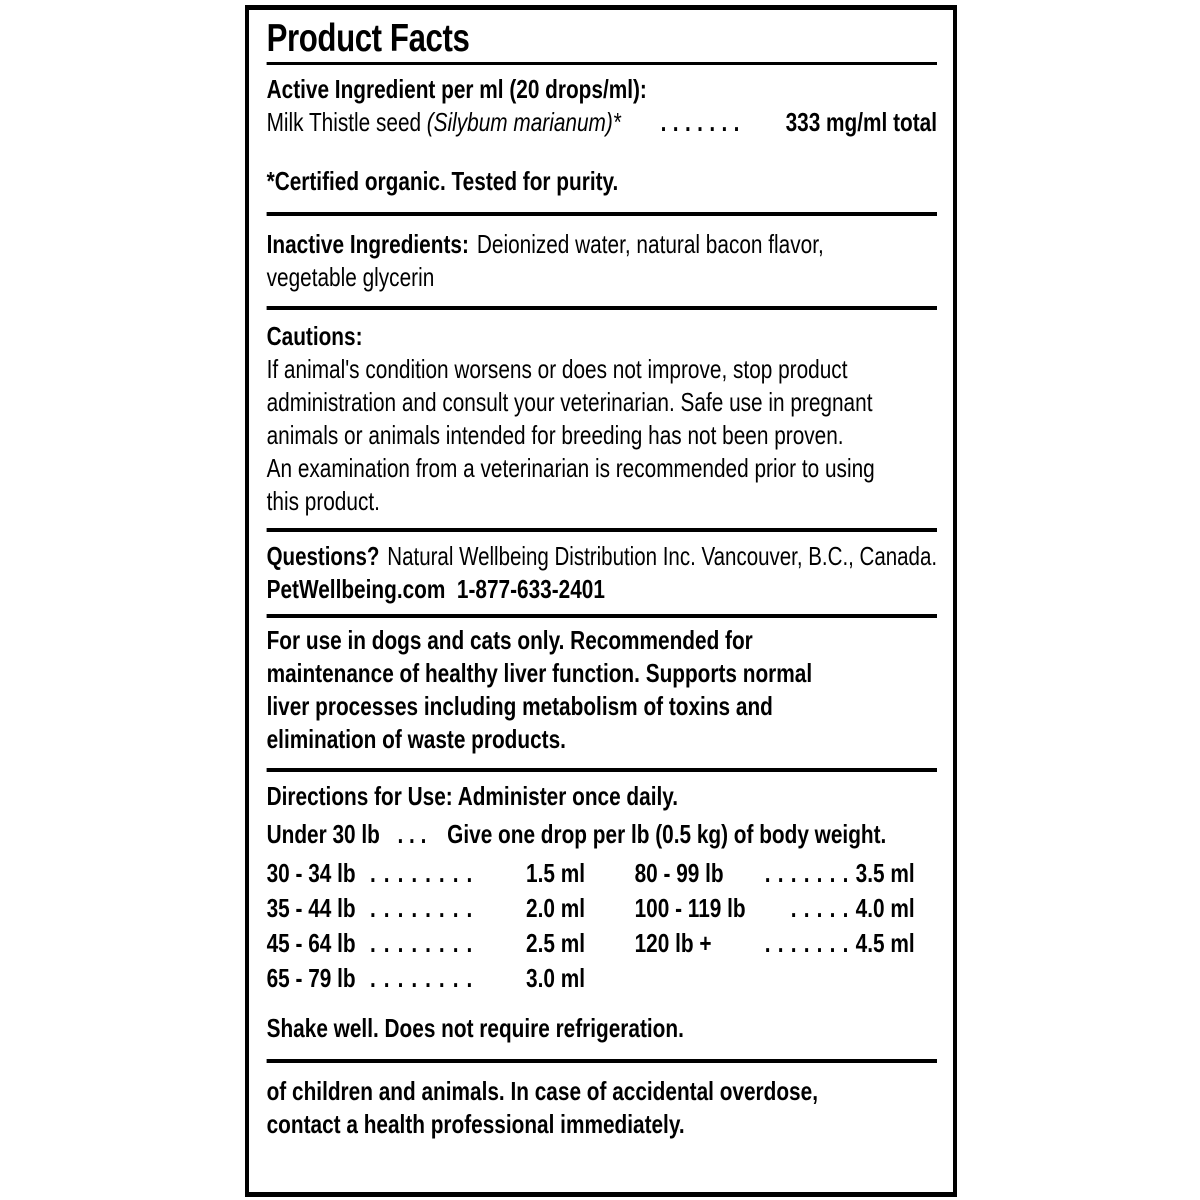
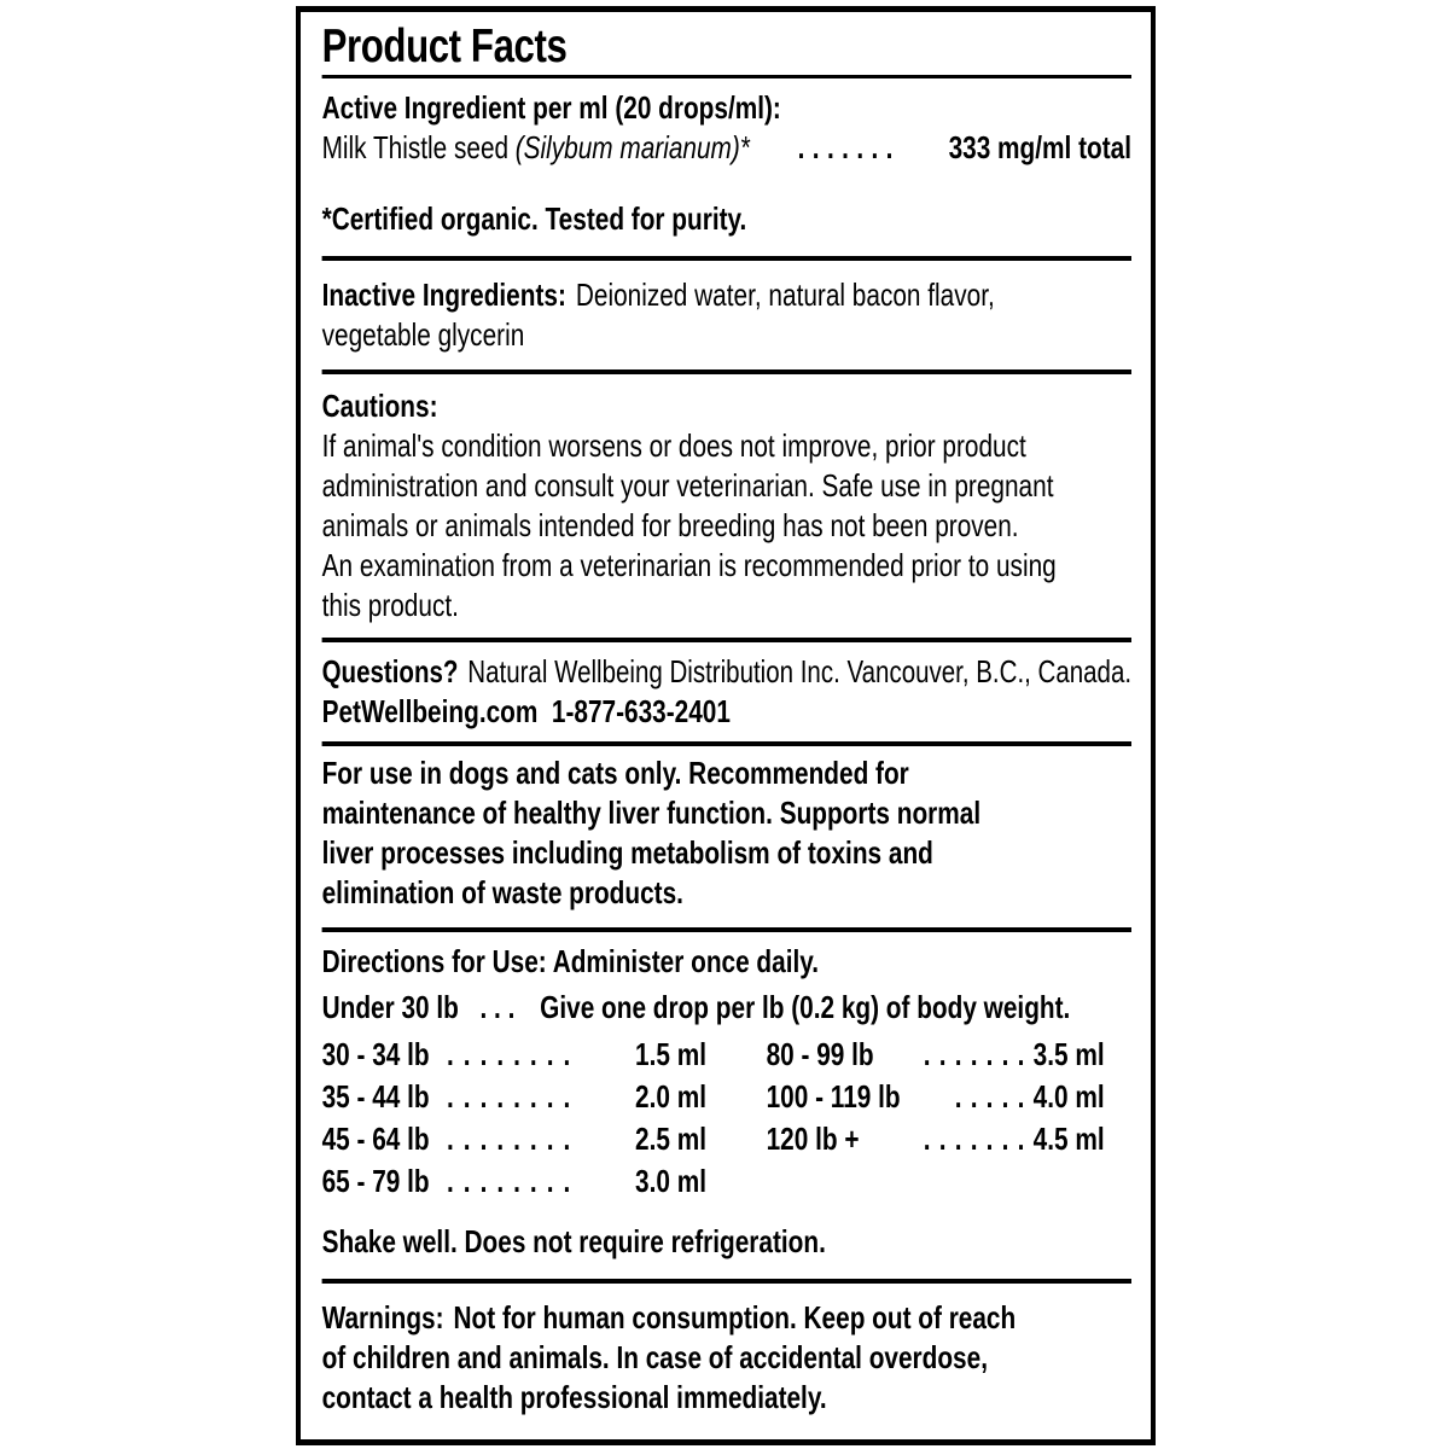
  Product Facts
  Active Ingredient per ml (20 drops/ml):
  Milk Thistle seed (Silybum marianum)*
  .......
  333 mg/ml total
  *Certified organic. Tested for purity.
  Inactive Ingredients: Deionized water, natural bacon flavor,
  vegetable glycerin
  Cautions:
- If animal's condition worsens or does not improve, stop product
+ If animal's condition worsens or does not improve, prior product
  administration and consult your veterinarian. Safe use in pregnant
  animals or animals intended for breeding has not been proven.
  An examination from a veterinarian is recommended prior to using
  this product.
  Questions? Natural Wellbeing Distribution Inc. Vancouver, B.C., Canada.
  PetWellbeing.com 1-877-633-2401
  For use in dogs and cats only. Recommended for
  maintenance of healthy liver function. Supports normal
  liver processes including metabolism of toxins and
  elimination of waste products.
  Directions for Use: Administer once daily.
  Under 30 lb
  . . .
- Give one drop per lb (0.5 kg) of body weight.
+ Give one drop per lb (0.2 kg) of body weight.
  30 - 34 lb
  ........
  1.5 ml
  35 - 44 lb
  ........
  2.0 ml
  45 - 64 lb
  ........
  2.5 ml
  65 - 79 lb
  ........
  3.0 ml
  80 - 99 lb
  .......
  3.5 ml
  100 - 119 lb
  .....
  4.0 ml
  120 lb +
  .......
  4.5 ml
  Shake well. Does not require refrigeration.
+ Warnings: Not for human consumption. Keep out of reach
  of children and animals. In case of accidental overdose,
  contact a health professional immediately.
